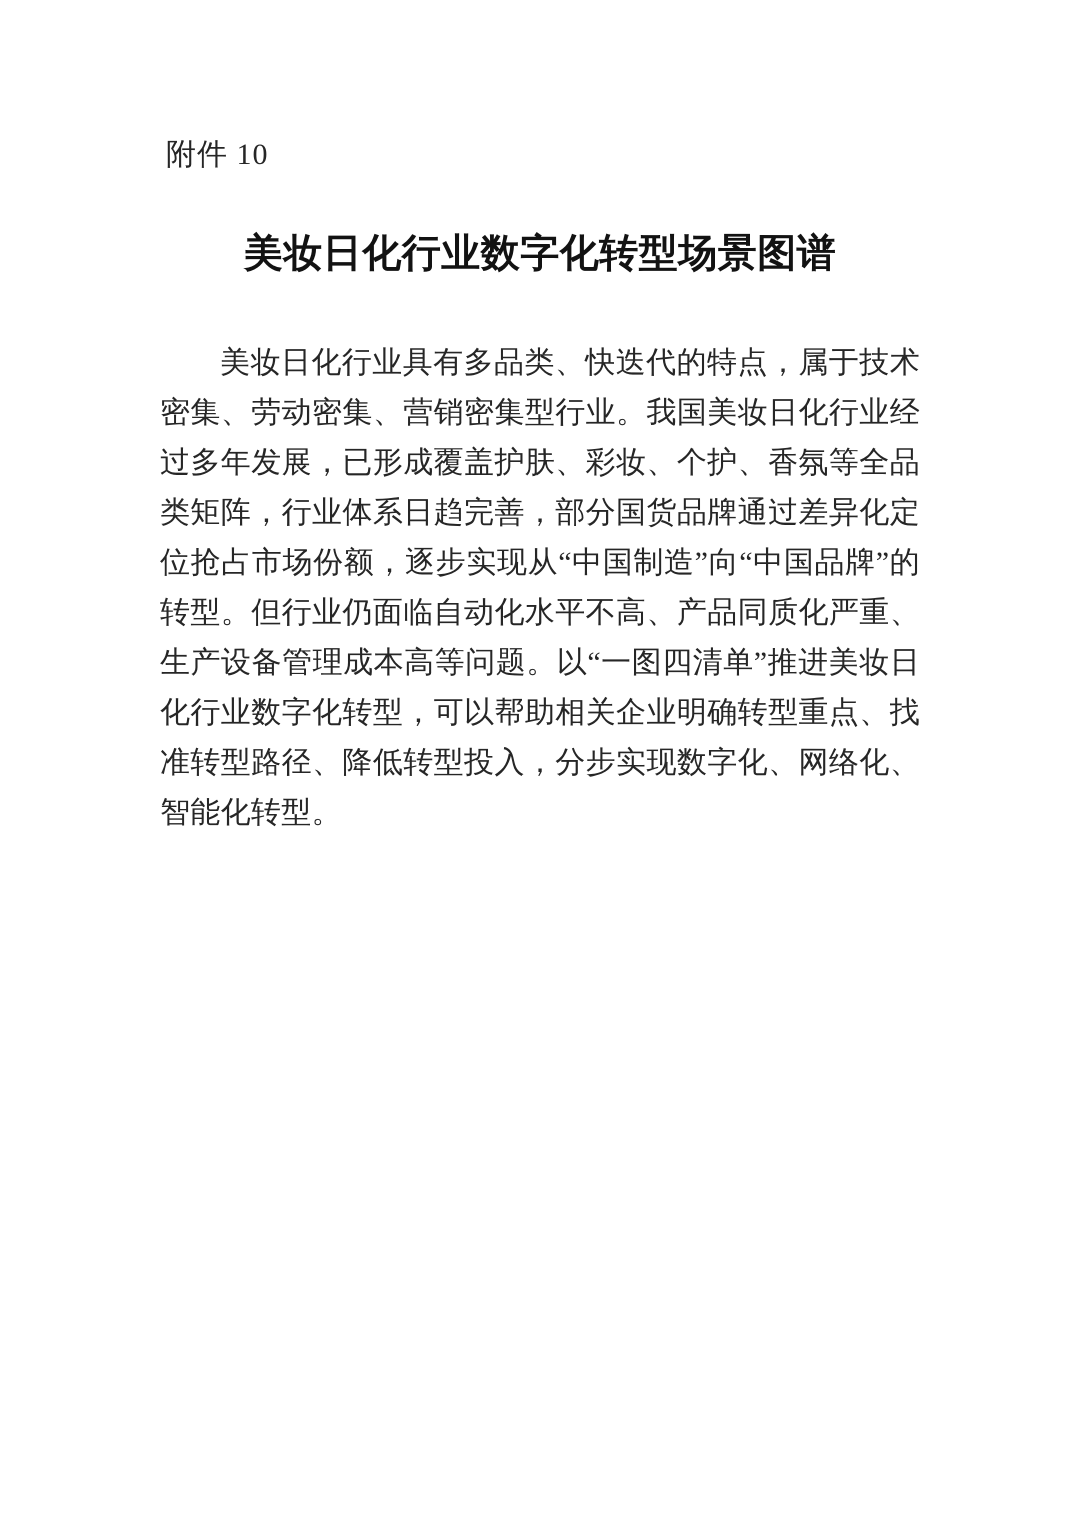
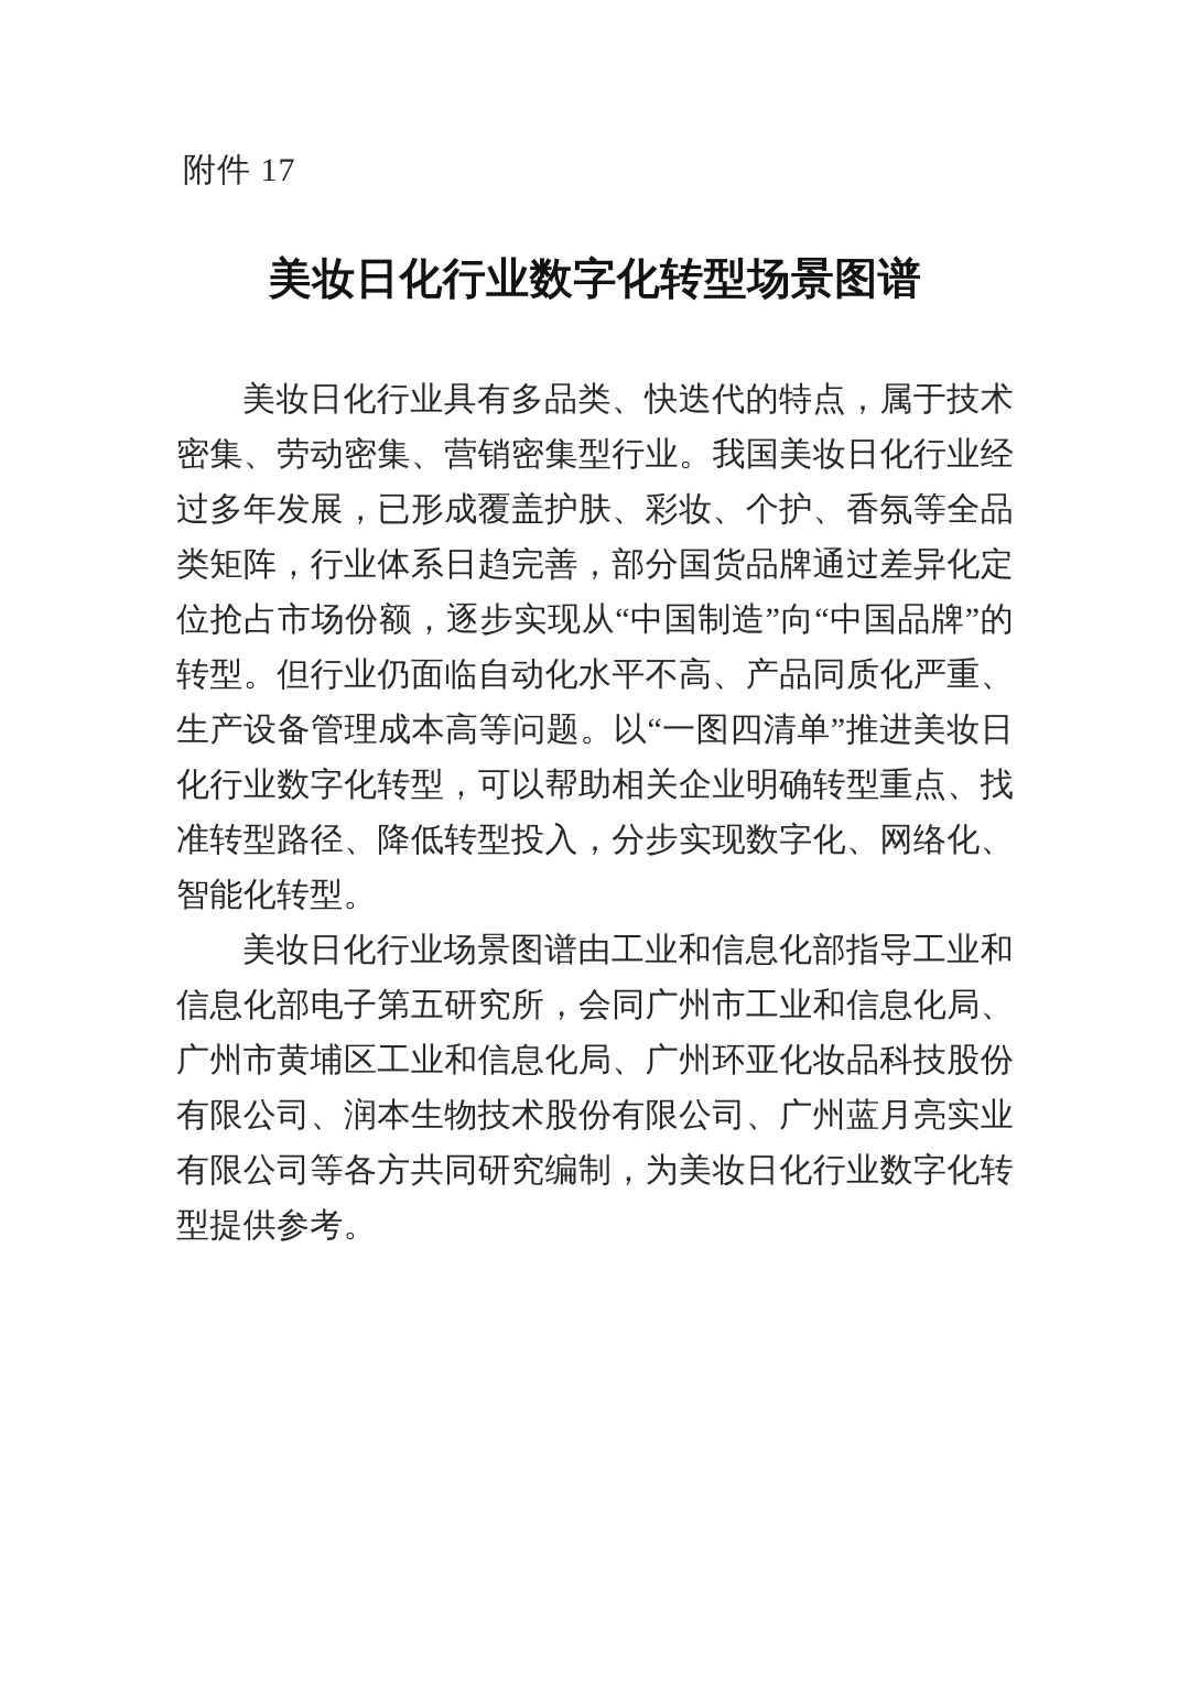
- 附件 10
+ 附件 17
  美妆日化行业数字化转型场景图谱
  美妆日化行业具有多品类、快迭代的特点，属于技术密集、劳动密集、营销密集型行业。我国美妆日化行业经过多年发展，已形成覆盖护肤、彩妆、个护、香氛等全品类矩阵，行业体系日趋完善，部分国货品牌通过差异化定位抢占市场份额，逐步实现从“中国制造”向“中国品牌”的转型。但行业仍面临自动化水平不高、产品同质化严重、生产设备管理成本高等问题。以“一图四清单”推进美妆日化行业数字化转型，可以帮助相关企业明确转型重点、找准转型路径、降低转型投入，分步实现数字化、网络化、智能化转型。
+ 美妆日化行业场景图谱由工业和信息化部指导工业和信息化部电子第五研究所，会同广州市工业和信息化局、广州市黄埔区工业和信息化局、广州环亚化妆品科技股份有限公司、润本生物技术股份有限公司、广州蓝月亮实业有限公司等各方共同研究编制，为美妆日化行业数字化转型提供参考。
